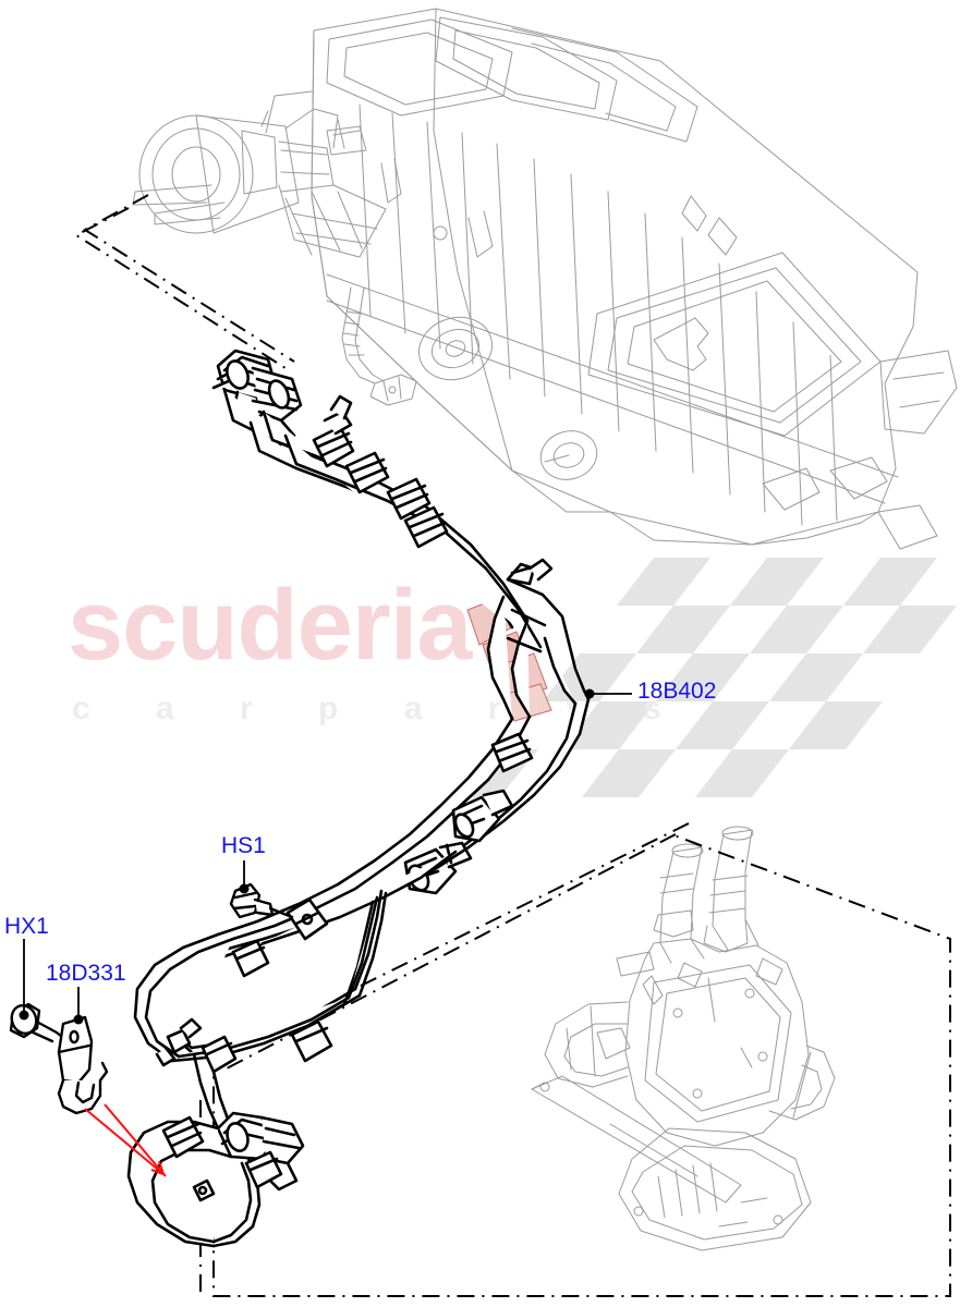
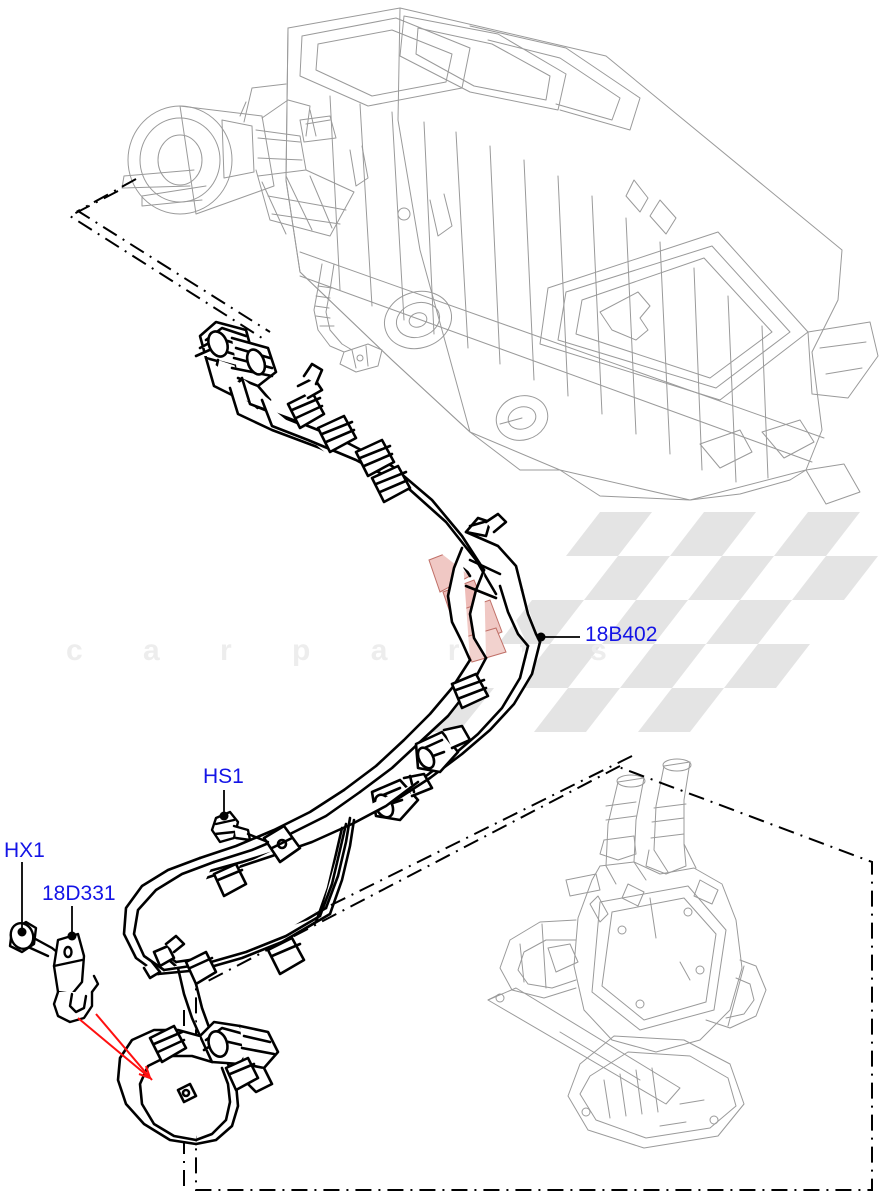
- scuderia
  c a r p a s
  18B402
  HS1
  HX1
  18D331
